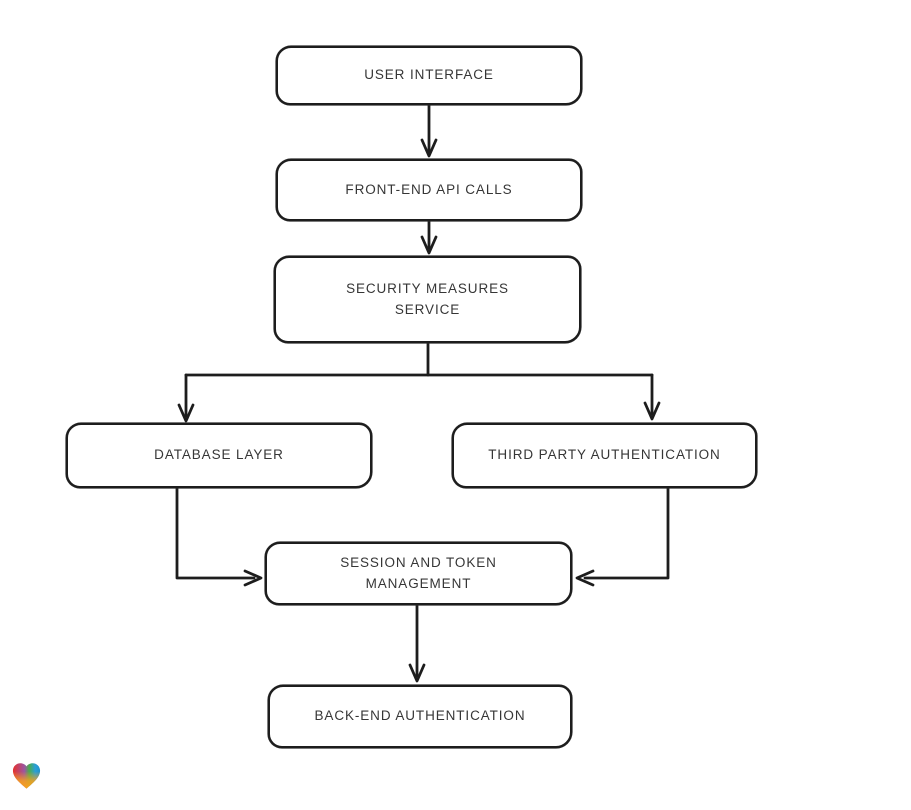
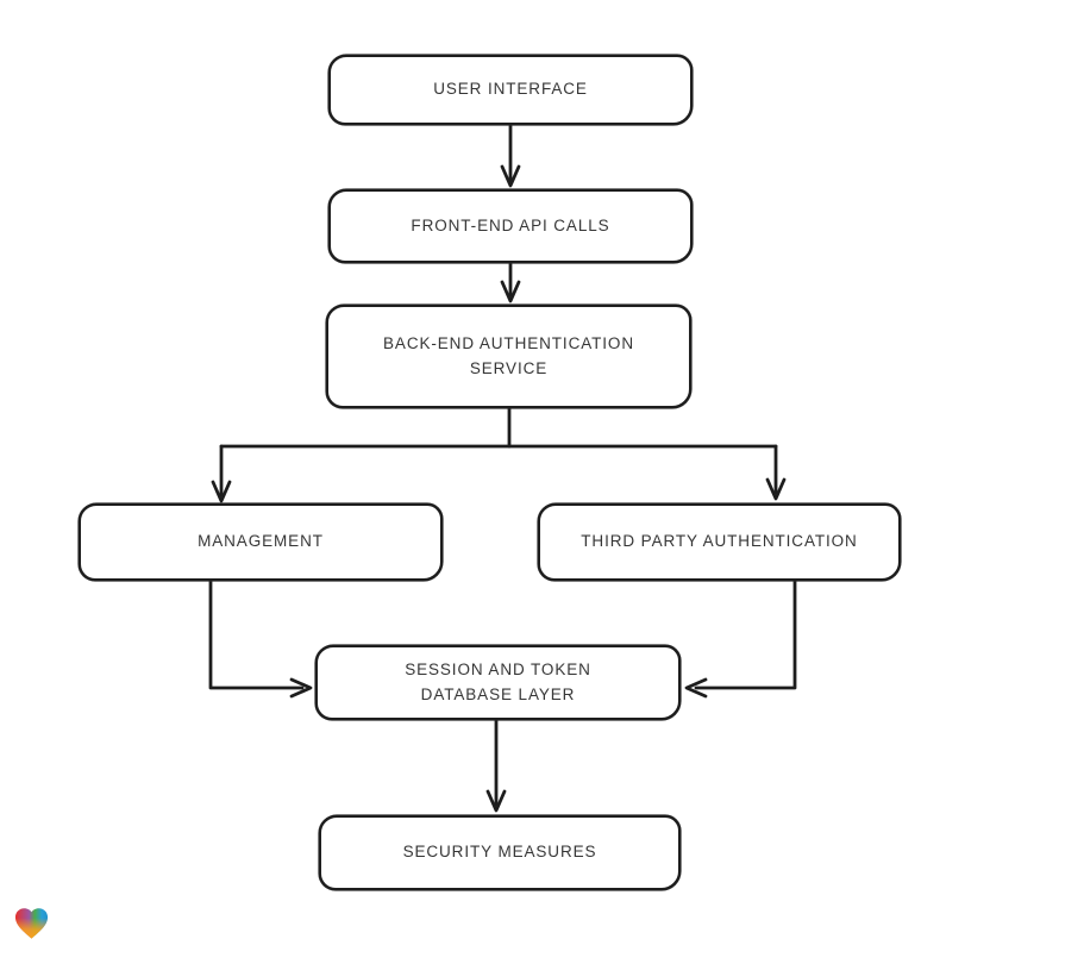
  USER INTERFACE
  FRONT-END API CALLS
- SECURITY MEASURES
+ BACK-END AUTHENTICATION
  SERVICE
- DATABASE LAYER
+ MANAGEMENT
  THIRD PARTY AUTHENTICATION
  SESSION AND TOKEN
- MANAGEMENT
+ DATABASE LAYER
- BACK-END AUTHENTICATION
+ SECURITY MEASURES
